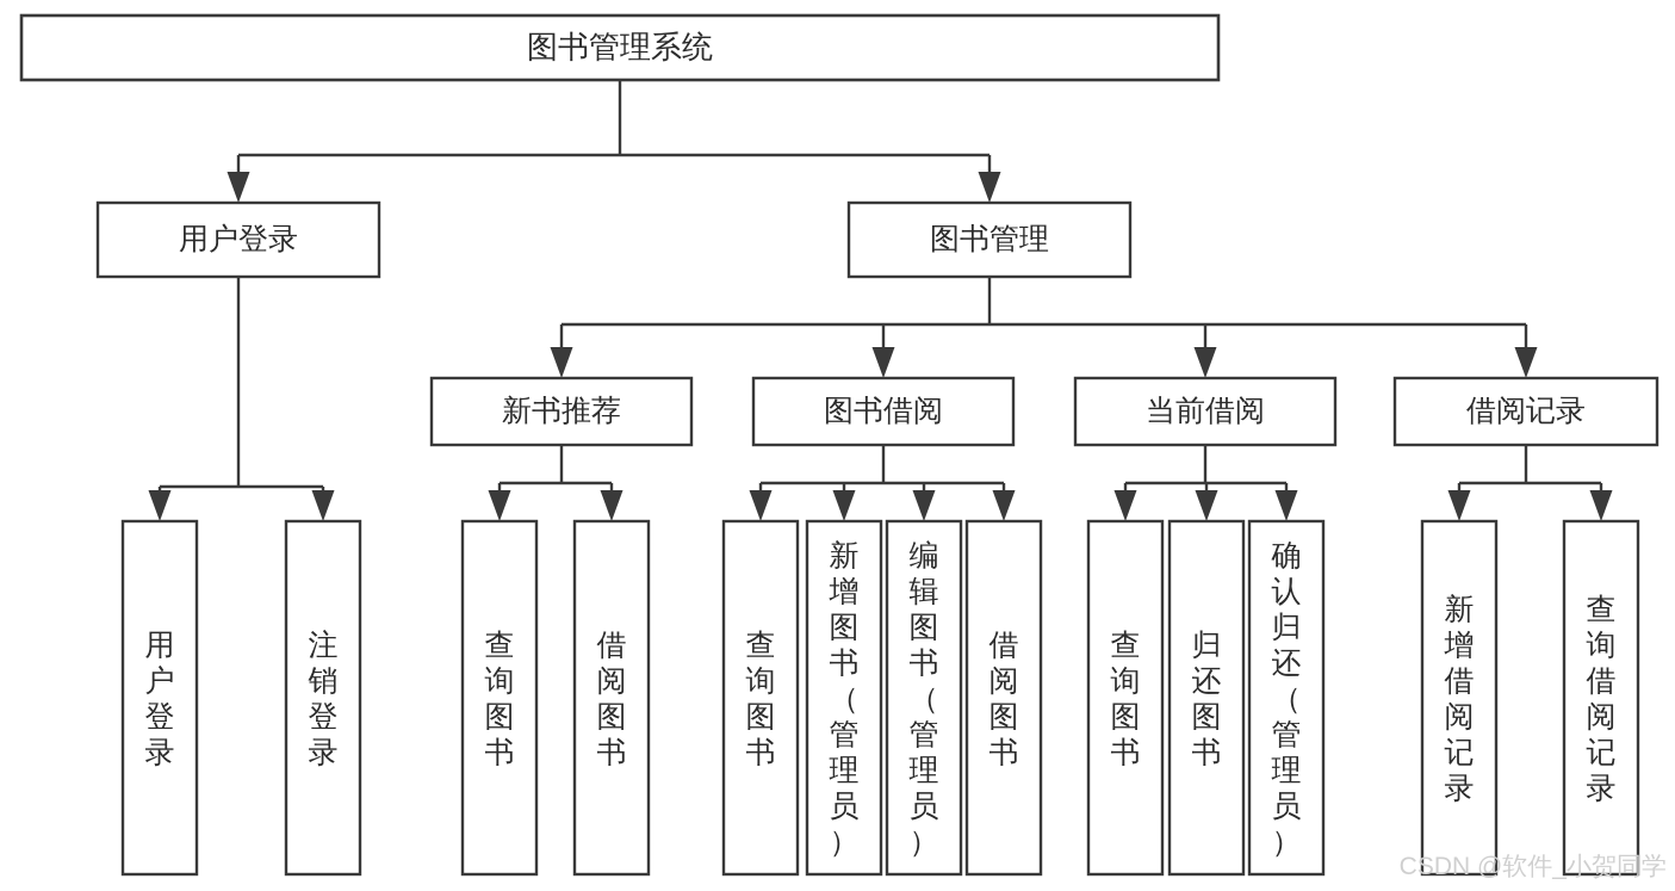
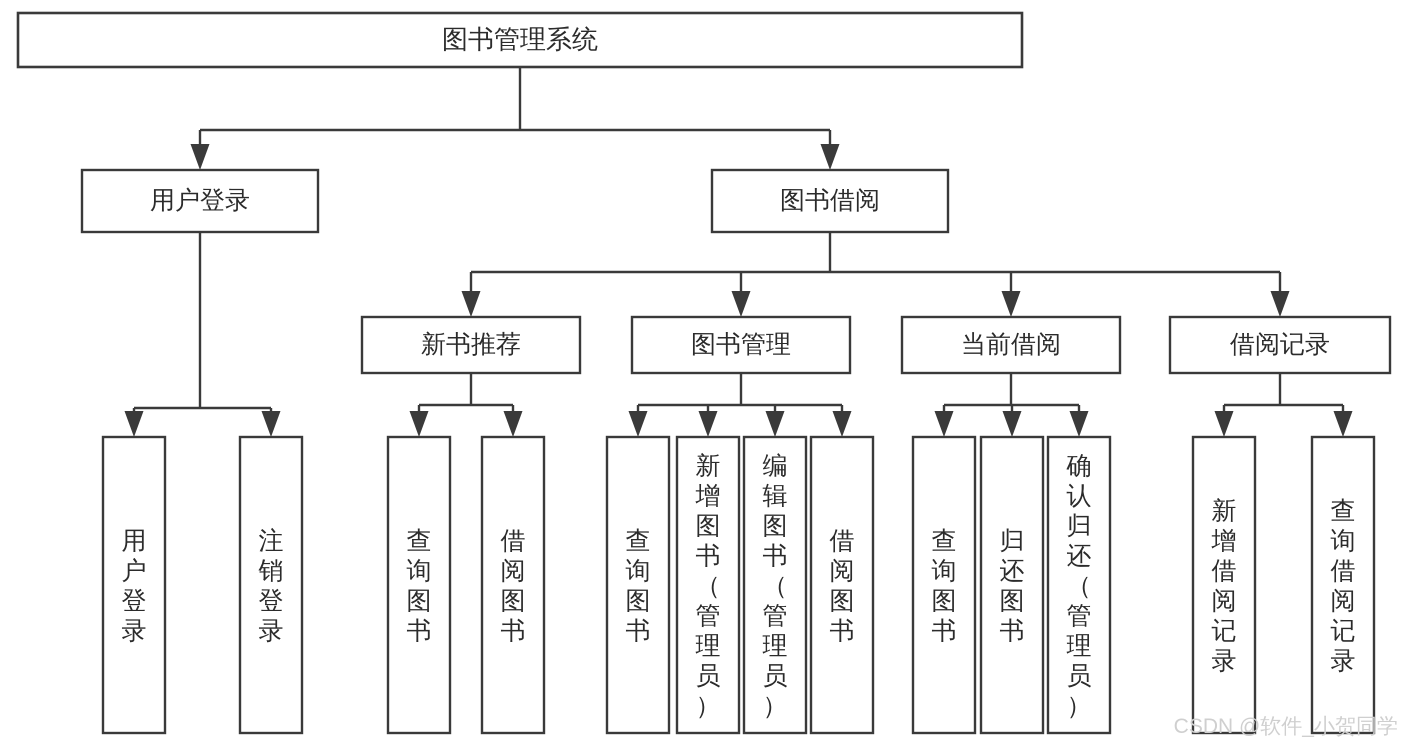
  图书管理系统
  用户登录
- 图书管理
+ 图书借阅
  新书推荐
- 图书借阅
+ 图书管理
  当前借阅
  借阅记录
  用户登录
  注销登录
  查询图书
  借阅图书
  查询图书
  新增图书（管理员）
  编辑图书（管理员）
  借阅图书
  查询图书
  归还图书
  确认归还（管理员）
  新增借阅记录
  查询借阅记录
  CSDN @软件_小贺同学
